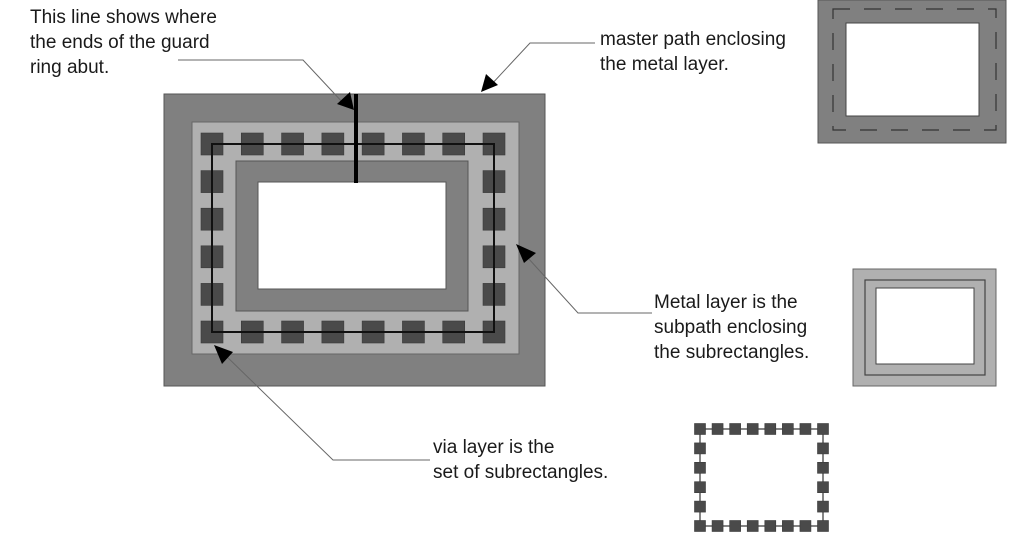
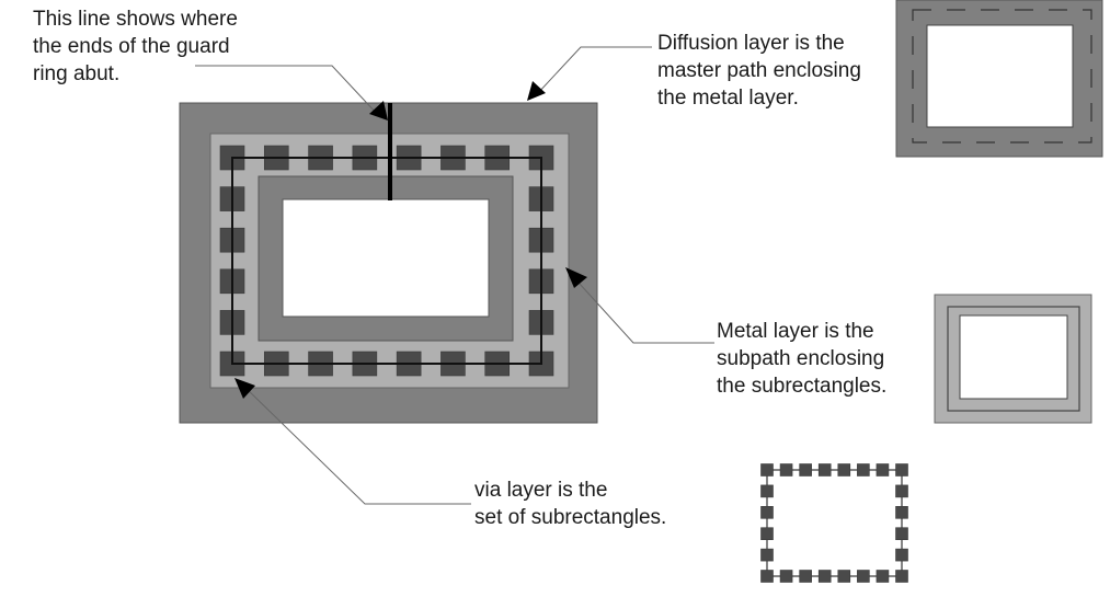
  This line shows where
  the ends of the guard
  ring abut.
+ Diffusion layer is the
  master path enclosing
  the metal layer.
  Metal layer is the
  subpath enclosing
  the subrectangles.
  via layer is the
  set of subrectangles.
